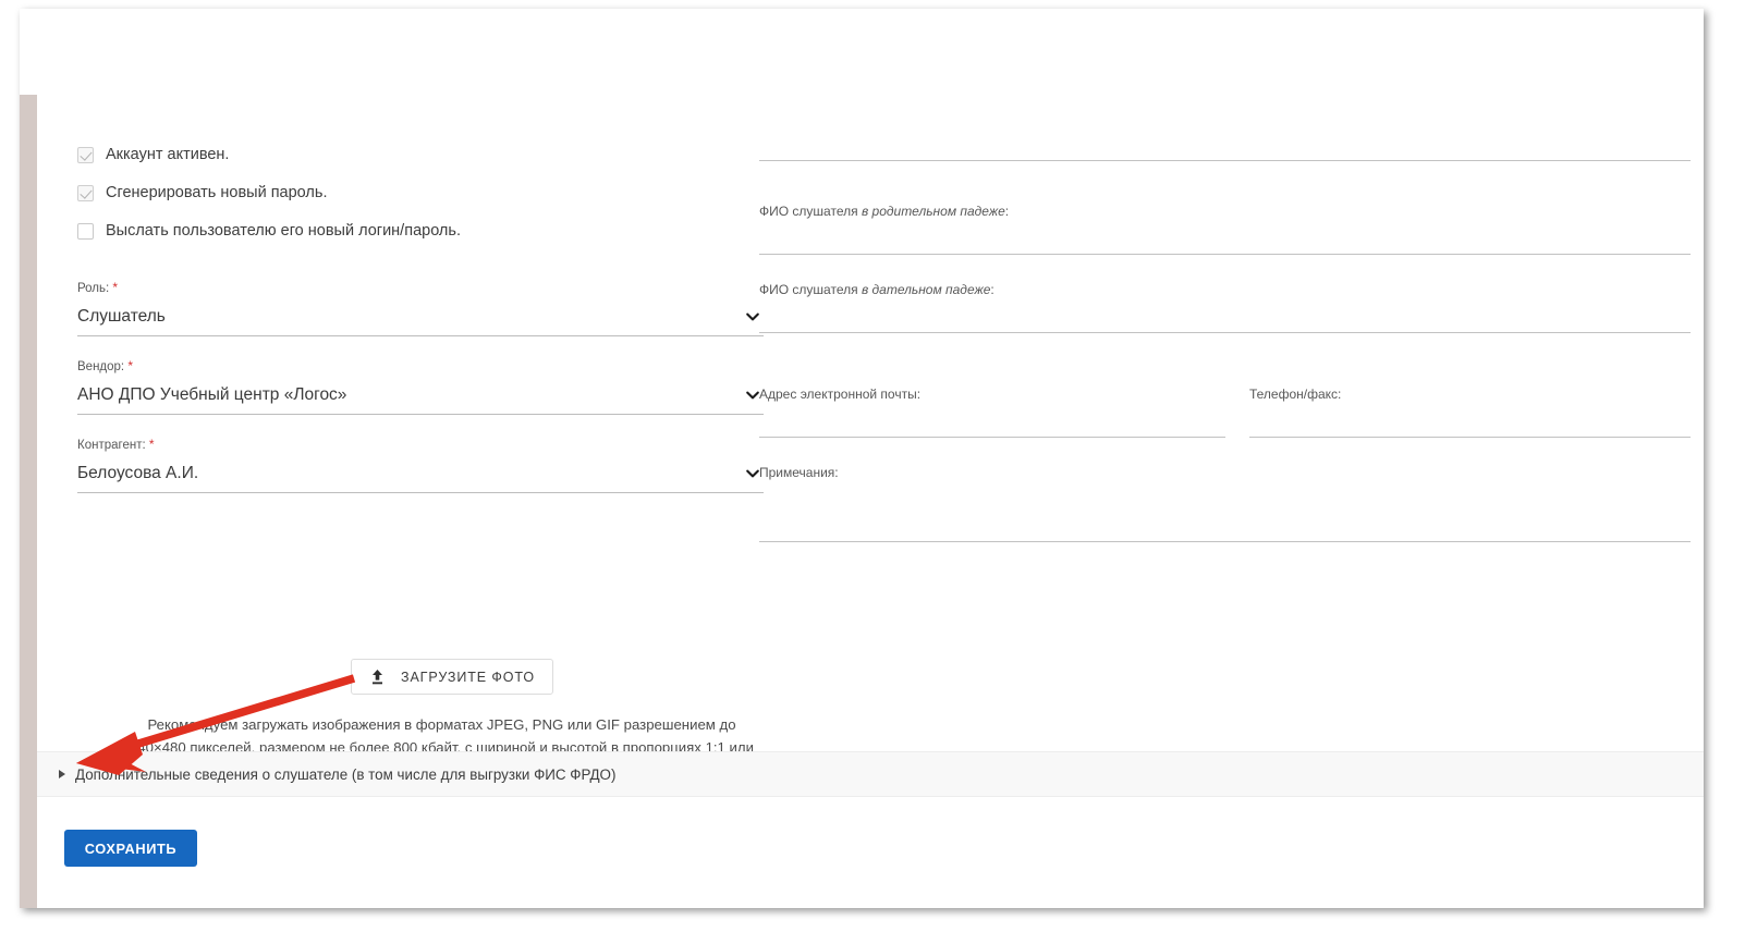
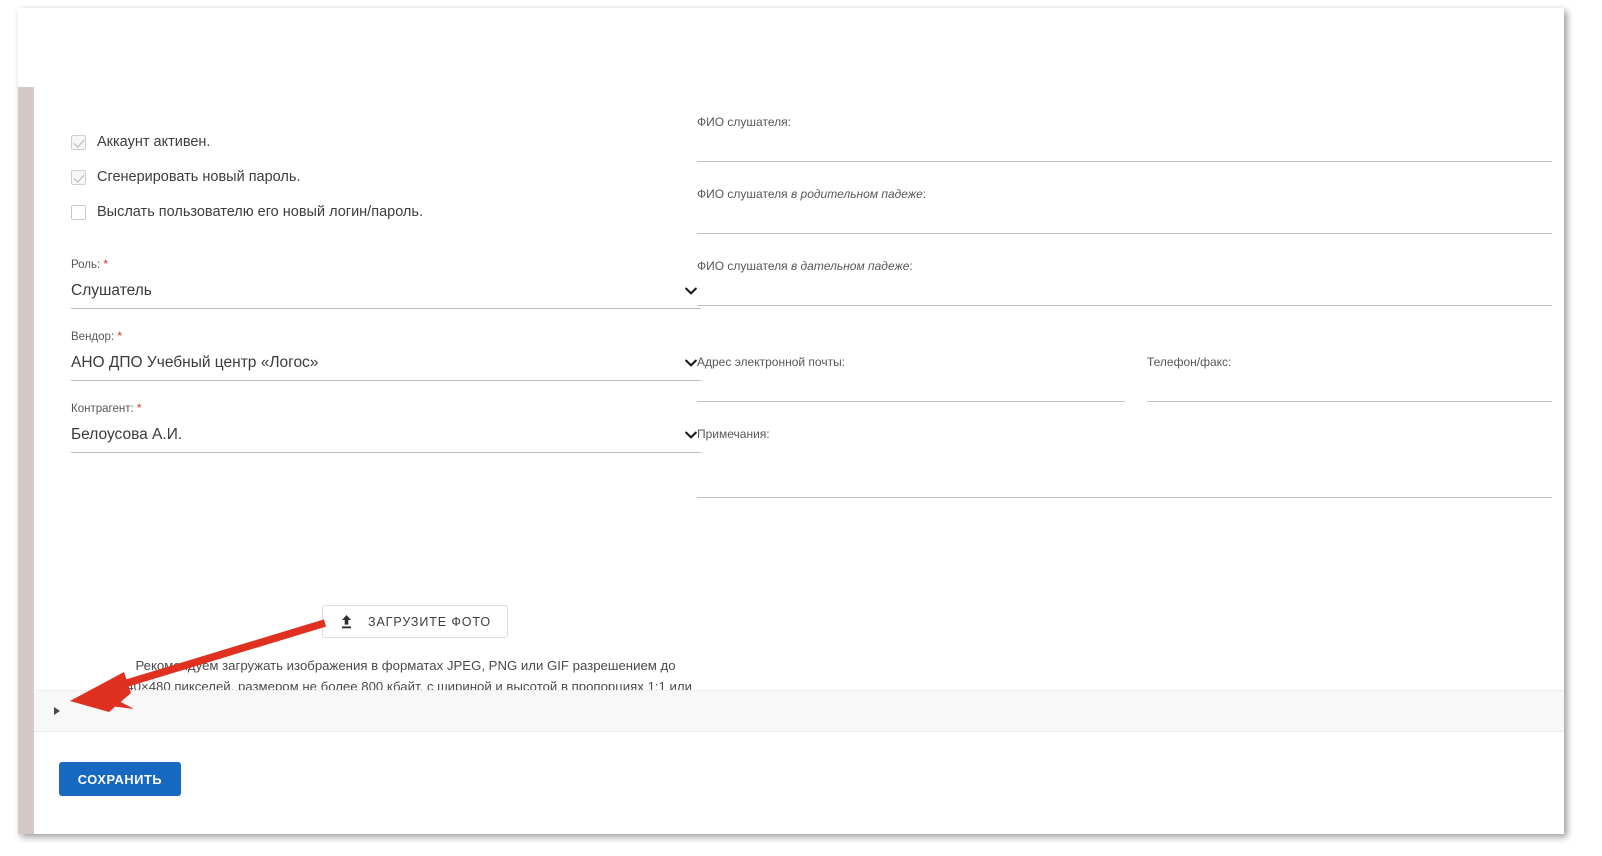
  Аккаунт активен.
  Сгенерировать новый пароль.
  Выслать пользователю его новый логин/пароль.
  Роль: *
  Слушатель
  Вендор: *
  АНО ДПО Учебный центр «Логос»
  Контрагент: *
  Белоусова А.И.
  ЗАГРУЗИТЕ ФОТО
  Рекомуем загружать изображения в форматах JPEG, PNG или GIF разрешением до 40×480 пикселей, размером не более 800 кбайт, с шириной и высотой в пропорциях 1:1 или
+ ФИО слушателя:
  ФИО слушателя в родительном падеже:
  ФИО слушателя в дательном падеже:
  Адрес электронной почты:
  Телефон/факс:
  Примечания:
- Дополнительные сведения о слушателе (в том числе для выгрузки ФИС ФРДО)
  СОХРАНИТЬ
